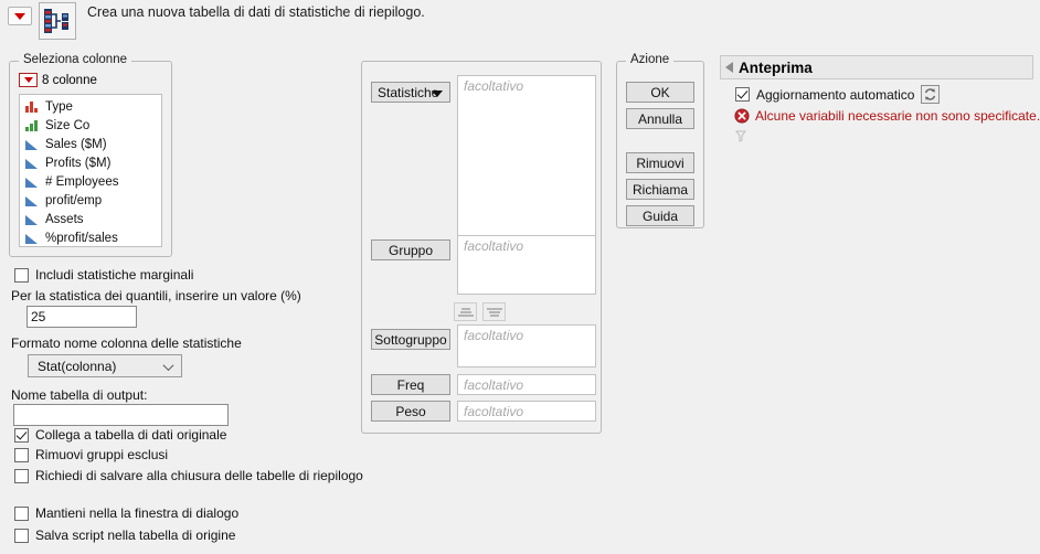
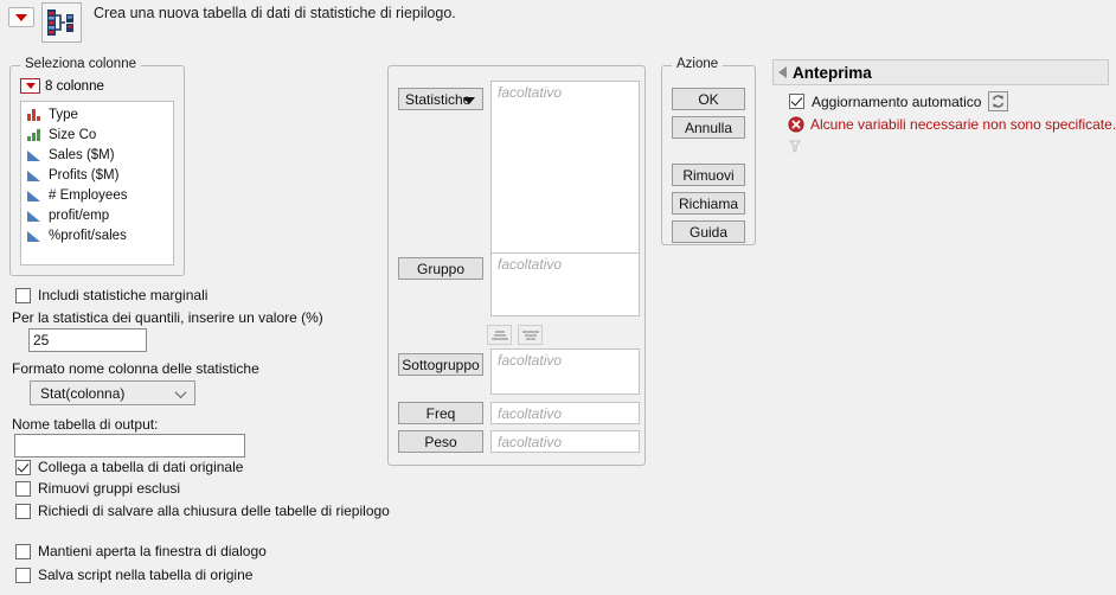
  Crea una nuova tabella di dati di statistiche di riepilogo.
  Seleziona colonne
  8 colonne
  Type
  Size Co
  Sales ($M)
  Profits ($M)
  # Employees
  profit/emp
- Assets
  %profit/sales
  Includi statistiche marginali
  Per la statistica dei quantili, inserire un valore (%)
  25
  Formato nome colonna delle statistiche
  Stat(colonna)
  Nome tabella di output:
  Collega a tabella di dati originale
  Rimuovi gruppi esclusi
  Richiedi di salvare alla chiusura delle tabelle di riepilogo
- Mantieni nella la finestra di dialogo
+ Mantieni aperta la finestra di dialogo
  Salva script nella tabella di origine
  Statistiche
  facoltativo
  Gruppo
  facoltativo
  Sottogruppo
  facoltativo
  Freq
  facoltativo
  Peso
  facoltativo
  Azione
  OK
  Annulla
  Rimuovi
  Richiama
  Guida
  Anteprima
  Aggiornamento automatico
  Alcune variabili necessarie non sono specificate.
